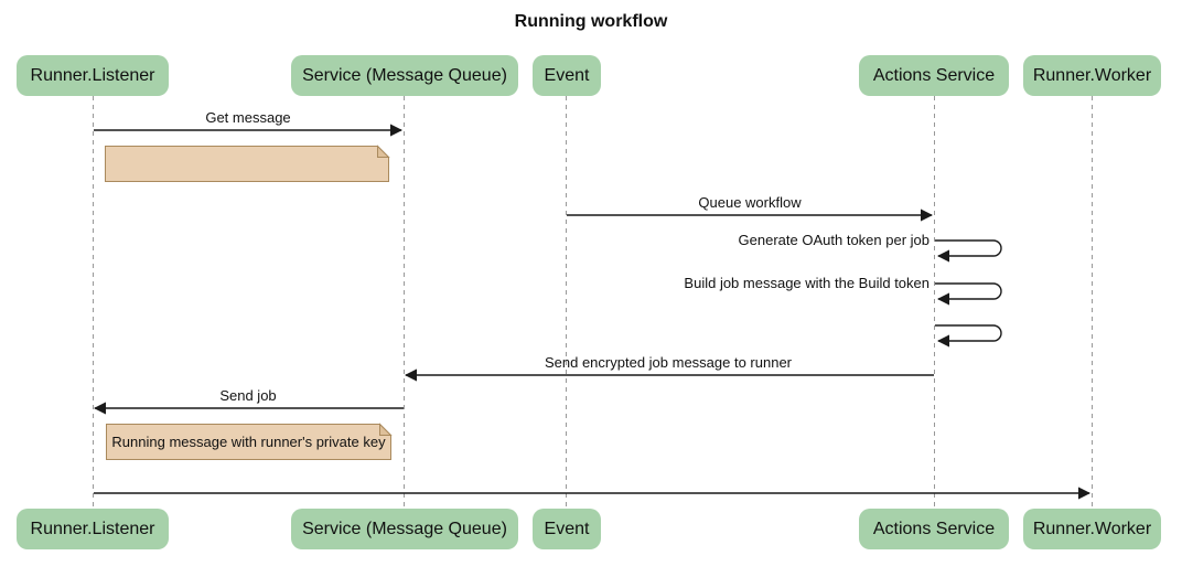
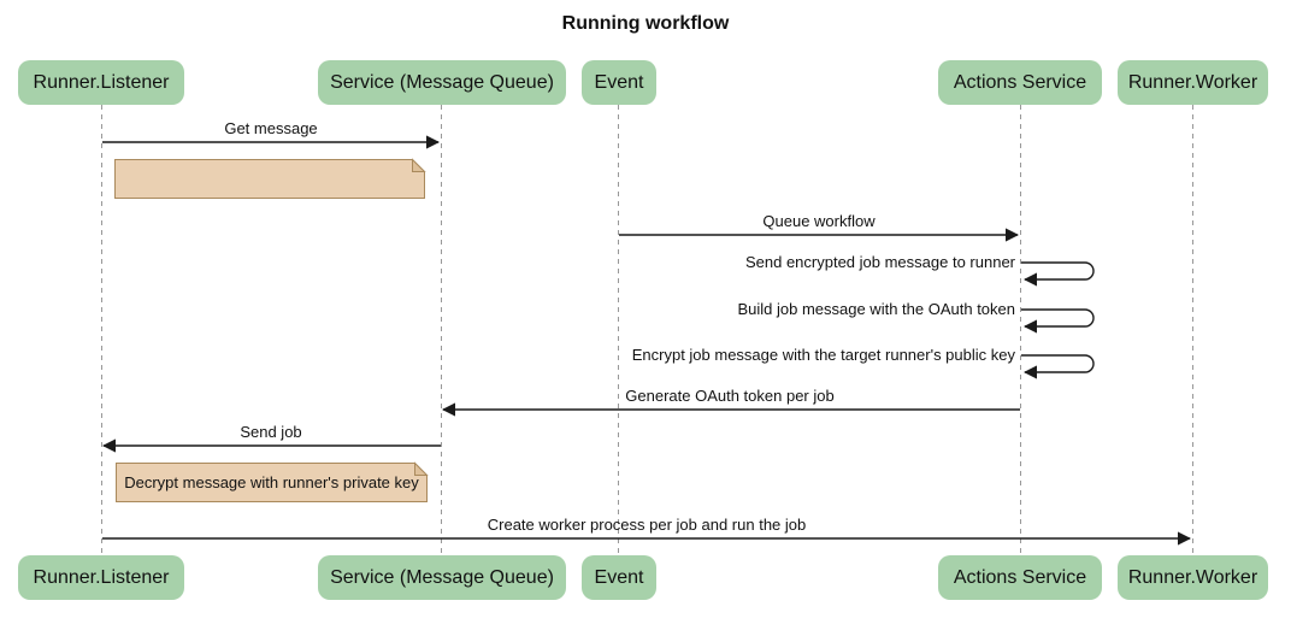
  Running workflow
  Runner.Listener
  Service (Message Queue)
  Event
  Actions Service
  Runner.Worker
  Runner.Listener
  Service (Message Queue)
  Event
  Actions Service
  Runner.Worker
  Get message
  Queue workflow
- Generate OAuth token per job
+ Send encrypted job message to runner
- Build job message with the Build token
+ Build job message with the OAuth token
+ Encrypt job message with the target runner's public key
- Send encrypted job message to runner
+ Generate OAuth token per job
  Send job
+ Create worker process per job and run the job
- Running message with runner's private key
+ Decrypt message with runner's private key
